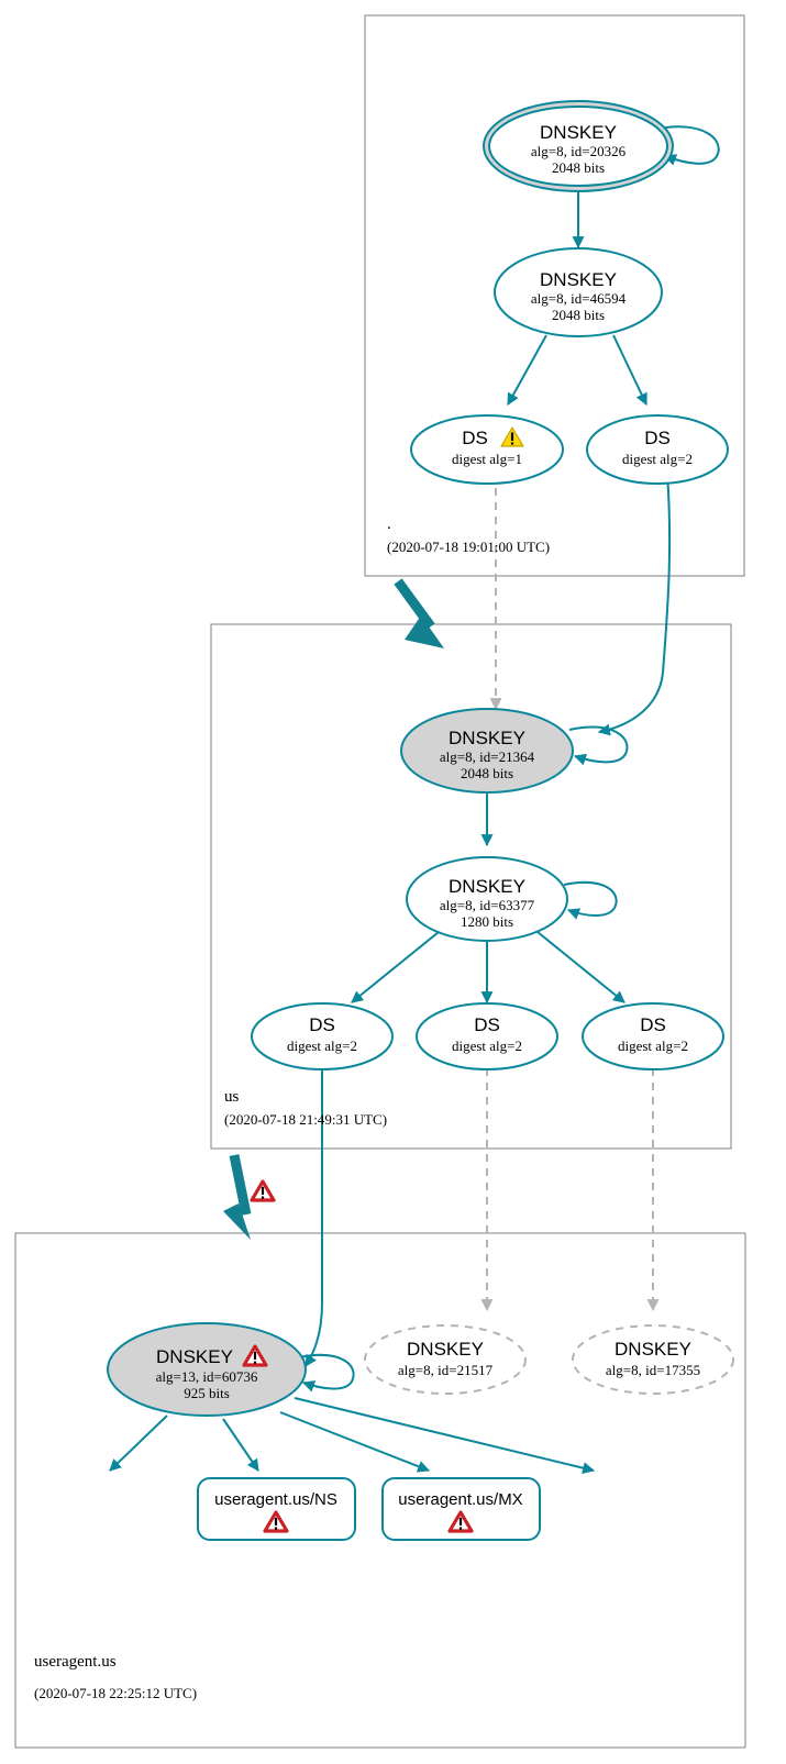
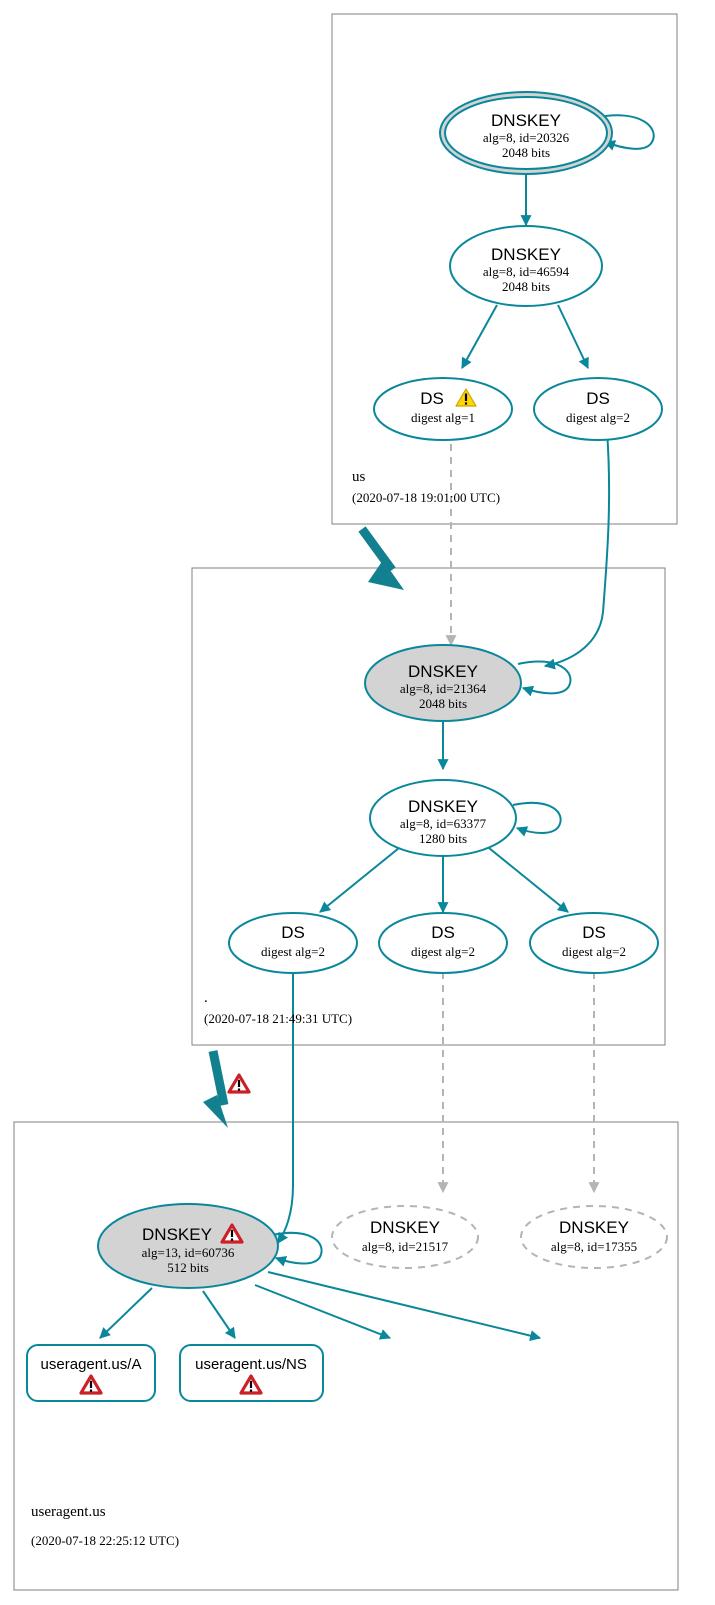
  DNSKEY
  alg=8, id=20326
  2048 bits
  DNSKEY
  alg=8, id=46594
  2048 bits
  DS
  digest alg=1
  DS
  digest alg=2
- .
+ us
  (2020-07-18 19:01:00 UTC)
  DNSKEY
  alg=8, id=21364
  2048 bits
  DNSKEY
  alg=8, id=63377
  1280 bits
  DS
  digest alg=2
  DS
  digest alg=2
  DS
  digest alg=2
- us
+ .
  (2020-07-18 21:49:31 UTC)
  DNSKEY
  alg=13, id=60736
- 925 bits
+ 512 bits
  DNSKEY
  alg=8, id=21517
  DNSKEY
  alg=8, id=17355
+ useragent.us/A
  useragent.us/NS
- useragent.us/MX
  useragent.us
  (2020-07-18 22:25:12 UTC)
